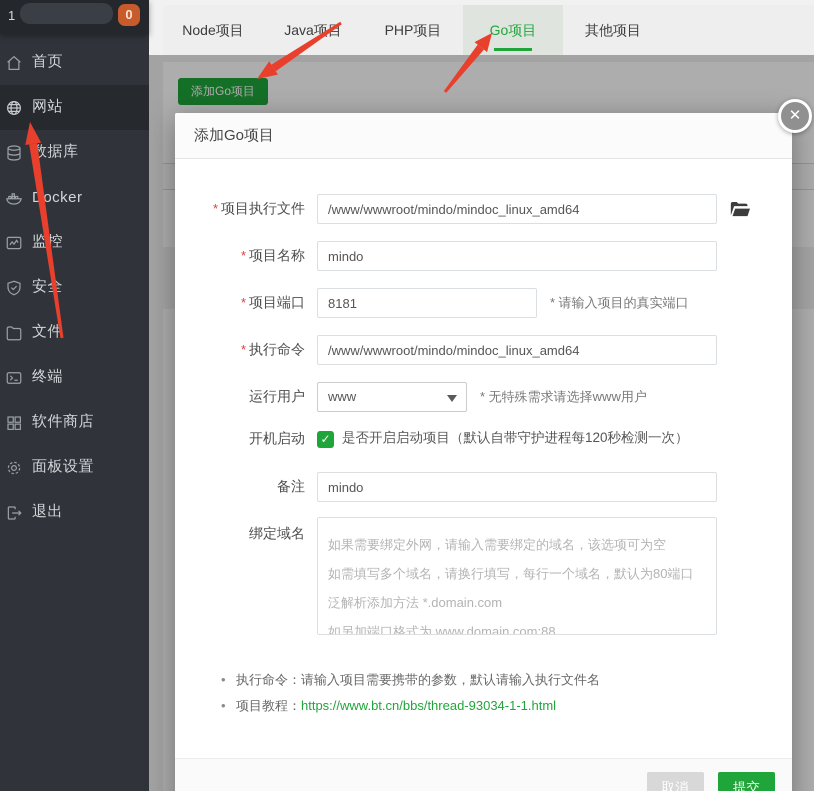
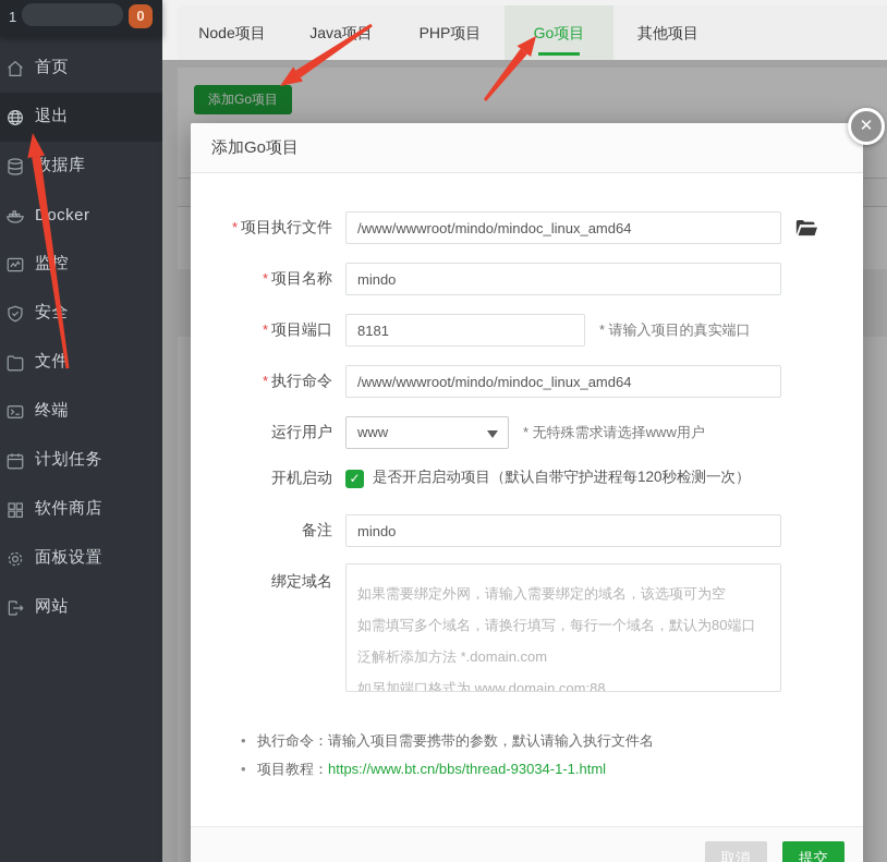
  1
  0
  首页
- 网站
+ 退出
  数据库
  Docker
  监控
  文件
  终端
+ 计划任务
  软件商店
  面板设置
- 退出
+ 网站
  Node项目
  Java项目
  PHP项目
  Go项目
  其他项目
  添加Go项目
  ✕
  添加Go项目
  * 项目执行文件
  /www/wwwroot/mindo/mindoc_linux_amd64
  * 项目名称
  mindo
  * 项目端口
  8181
  * 请输入项目的真实端口
  * 执行命令
  /www/wwwroot/mindo/mindoc_linux_amd64
  运行用户
  www
  * 无特殊需求请选择www用户
  开机启动
  ✓
  是否开启启动项目（默认自带守护进程每120秒检测一次）
  备注
  mindo
  绑定域名
  如果需要绑定外网，请输入需要绑定的域名，该选项可为空
  如需填写多个域名，请换行填写，每行一个域名，默认为80端口
  泛解析添加方法 *.domain.com
  执行命令：请输入项目需要携带的参数，默认请输入执行文件名
  项目教程：https://www.bt.cn/bbs/thread-93034-1-1.html
  取消 提交
